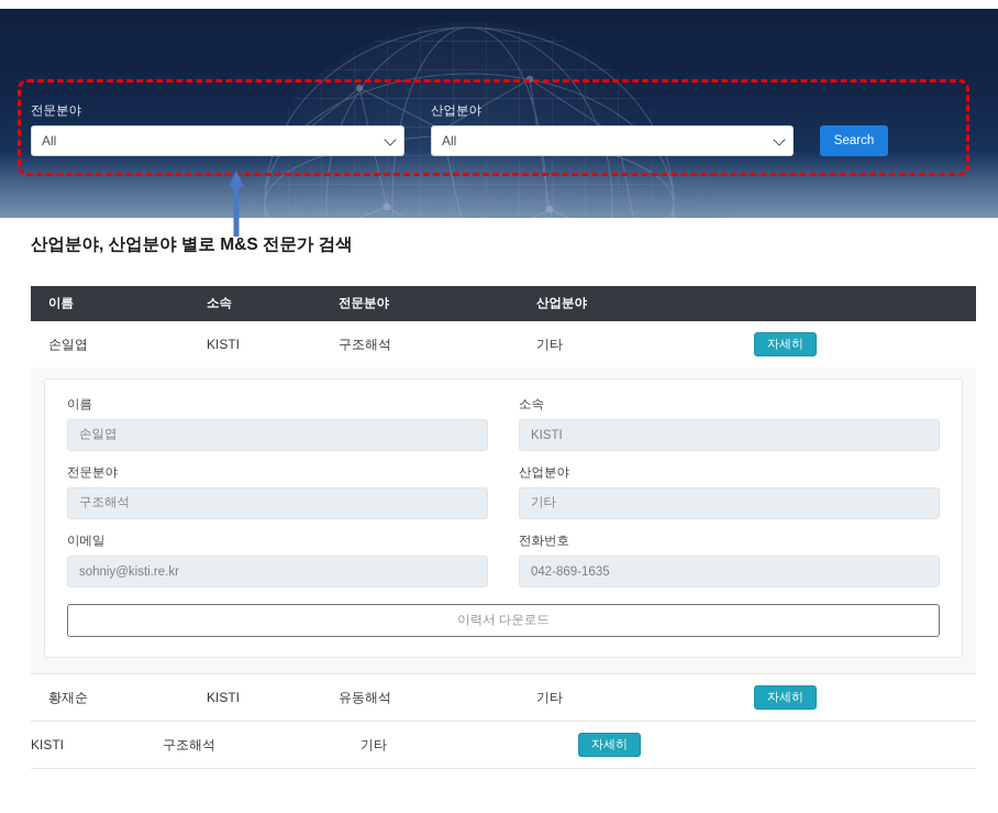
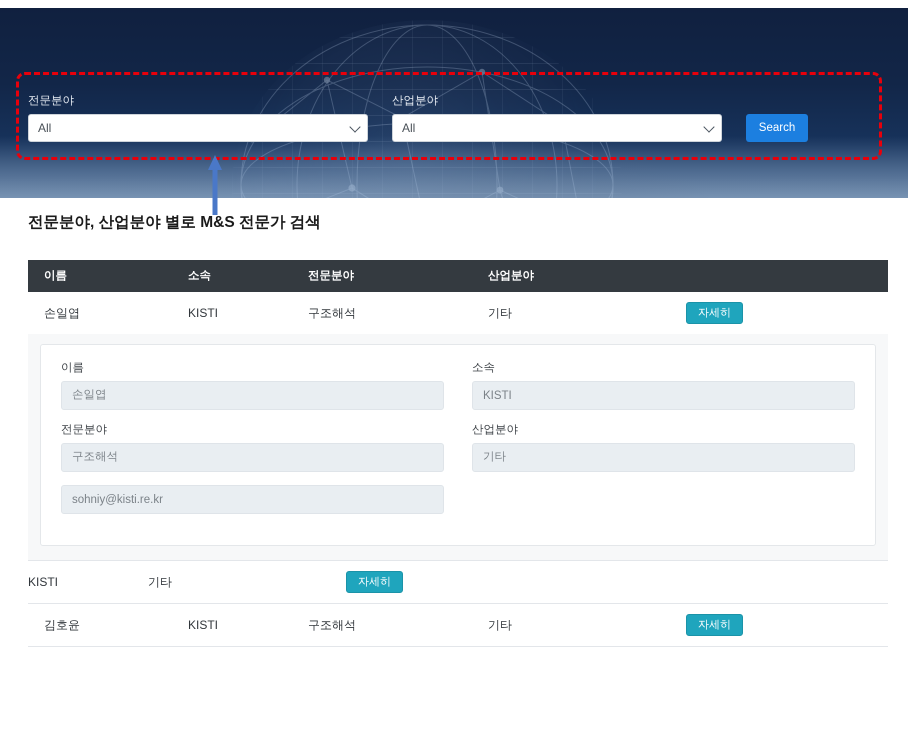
  전문분야
  All
  산업분야
  All
  Search
- 산업분야, 산업분야 별로 M&S 전문가 검색
+ 전문분야, 산업분야 별로 M&S 전문가 검색
  이름
  소속
  전문분야
  산업분야
  손일엽
  KISTI
  구조해석
  기타
  자세히
  이름
  손일엽
  전문분야
  구조해석
- 이메일
  sohniy@kisti.re.kr
  소속
  KISTI
  산업분야
  기타
- 전화번호
- 042-869-1635
- 이력서 다운로드
- 황재순
  KISTI
- 유동해석
  기타
  자세히
+ 김호윤
  KISTI
  구조해석
  기타
  자세히
